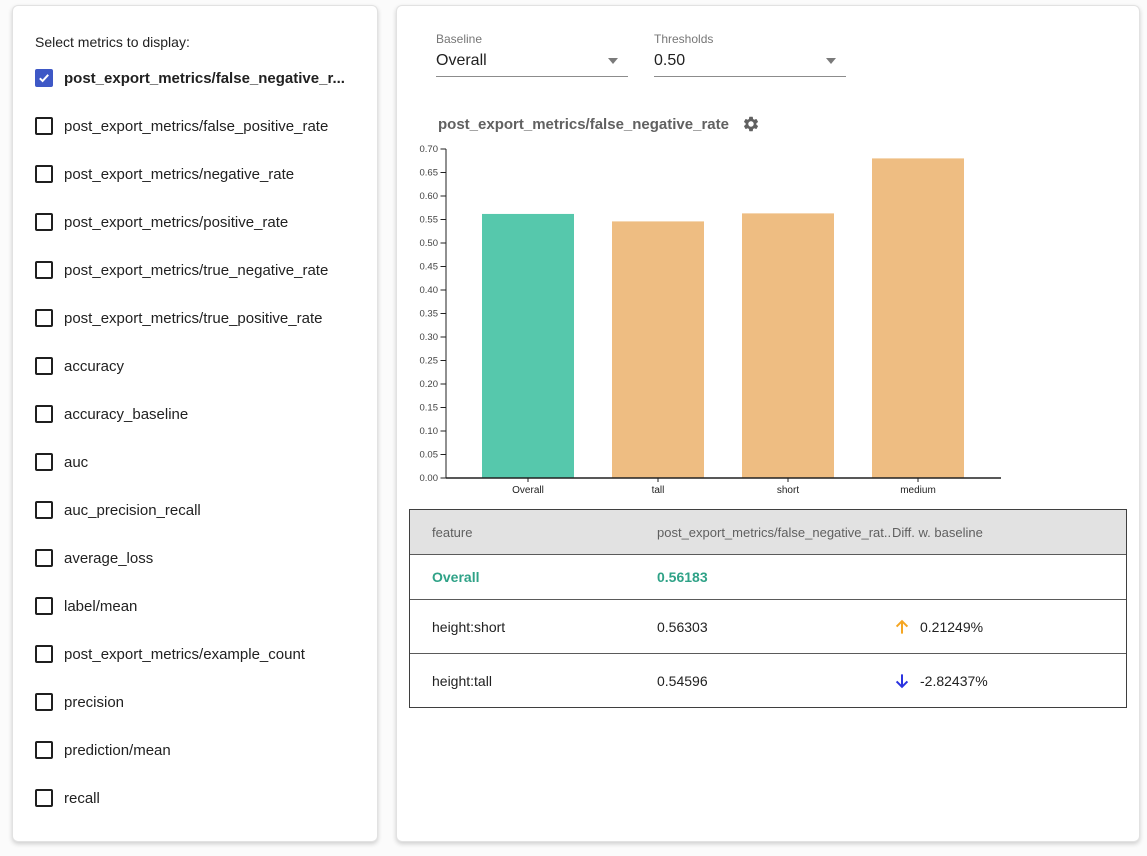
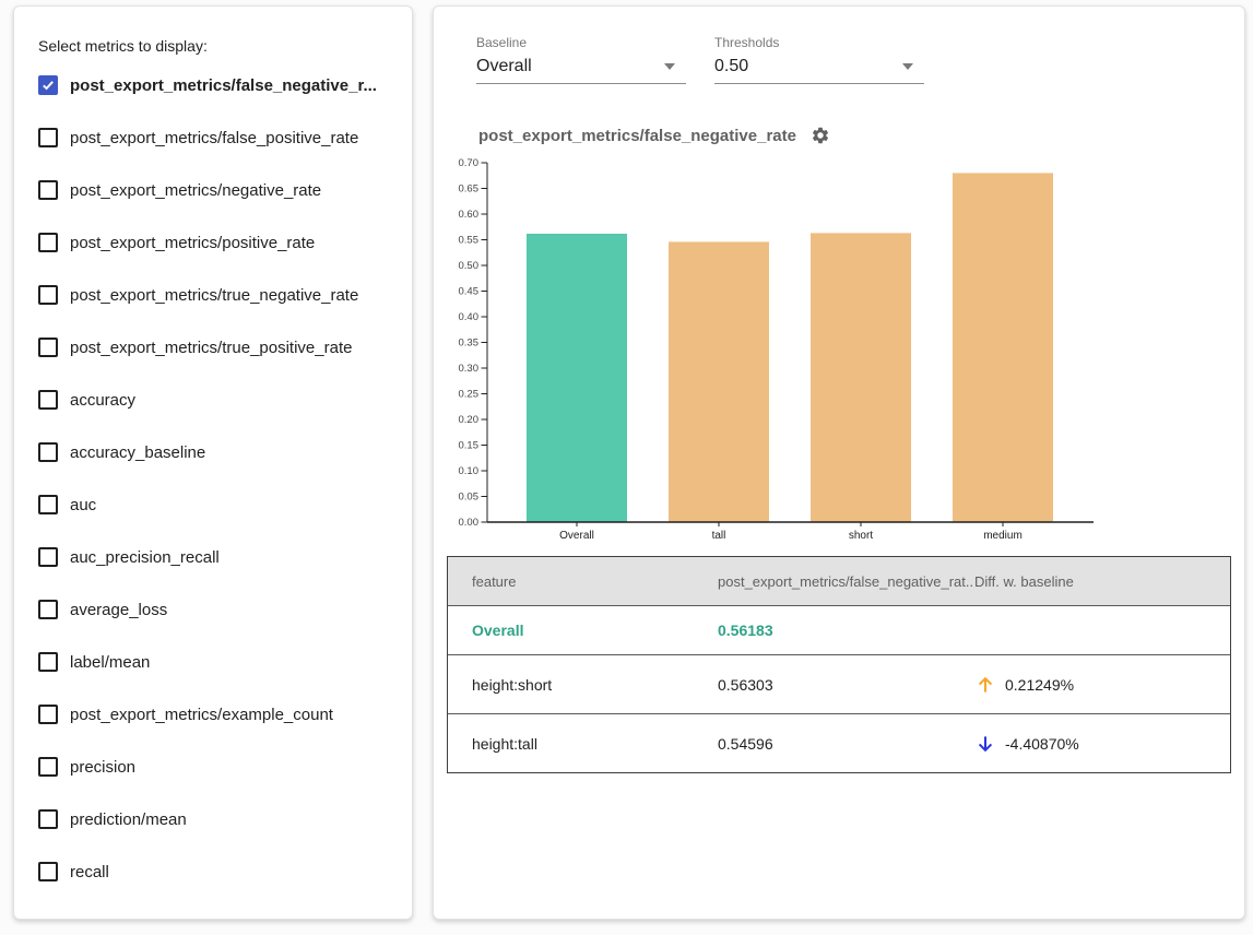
  Select metrics to display:
  post_export_metrics/false_negative_r...
  post_export_metrics/false_positive_rate
  post_export_metrics/negative_rate
  post_export_metrics/positive_rate
  post_export_metrics/true_negative_rate
  post_export_metrics/true_positive_rate
  accuracy
  accuracy_baseline
  auc
  auc_precision_recall
  average_loss
  label/mean
  post_export_metrics/example_count
  precision
  prediction/mean
  recall
  Baseline
  Overall
  Thresholds
  0.50
  post_export_metrics/false_negative_rate
  0.00
  0.05
  0.10
  0.15
  0.20
  0.25
  0.30
  0.35
  0.40
  0.45
  0.50
  0.55
  0.60
  0.65
  0.70
  Overall
  tall
  short
  medium
  feature
  post_export_metrics/false_negative_rat..
  Diff. w. baseline
  Overall
  0.56183
  height:short
  0.56303
  0.21249%
  height:tall
  0.54596
- -2.82437%
+ -4.40870%
